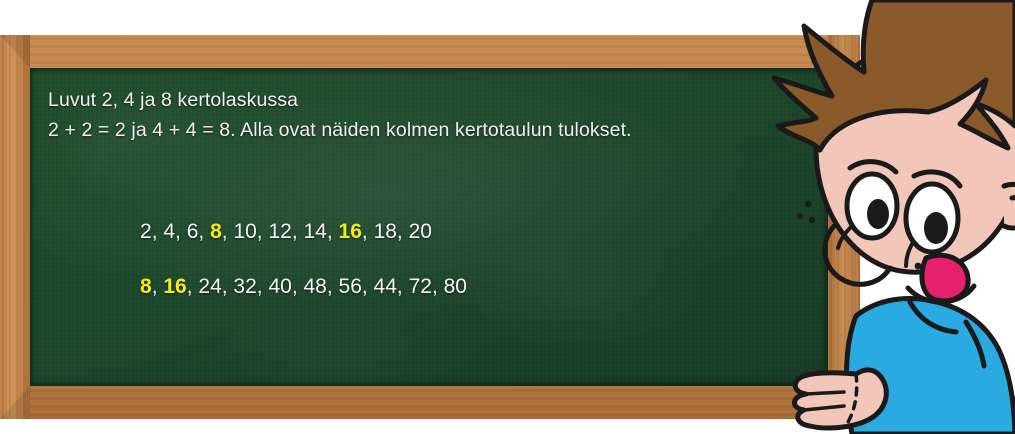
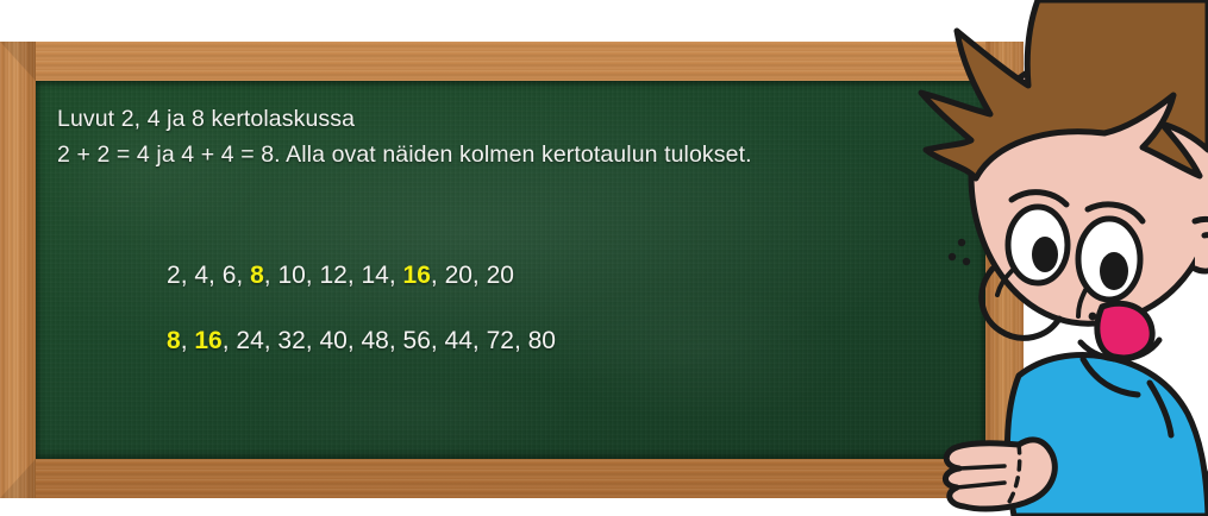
  Luvut 2, 4 ja 8 kertolaskussa
- 2 + 2 = 2 ja 4 + 4 = 8. Alla ovat näiden kolmen kertotaulun tulokset.
+ 2 + 2 = 4 ja 4 + 4 = 8. Alla ovat näiden kolmen kertotaulun tulokset.
- 2, 4, 6, 8, 10, 12, 14, 16, 18, 20
+ 2, 4, 6, 8, 10, 12, 14, 16, 20, 20
  8, 16, 24, 32, 40, 48, 56, 44, 72, 80
